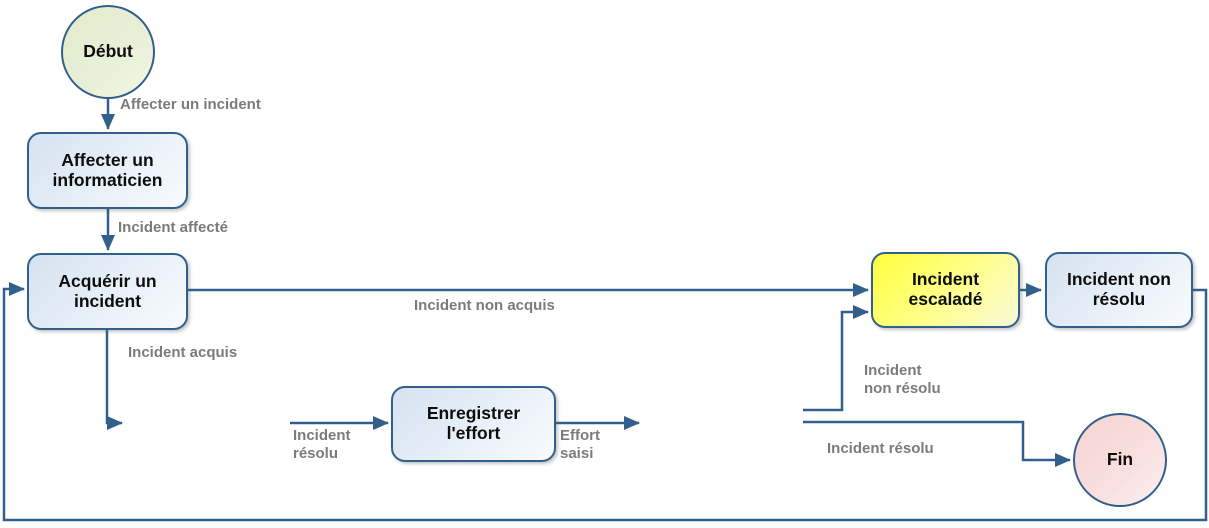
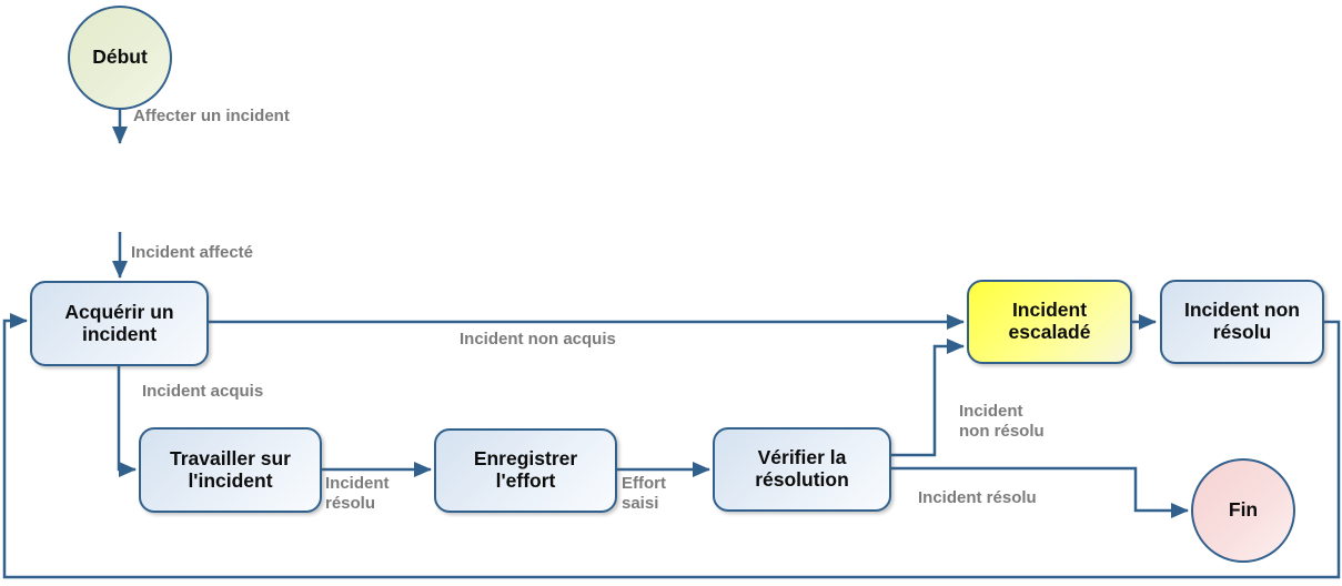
  Début
- Affecter un
- informaticien
  Acquérir un
  incident
+ Travailler sur
+ l'incident
  Enregistrer
  l'effort
+ Vérifier la
+ résolution
  Incident
  escaladé
  Incident non
  résolu
  Fin
  Affecter un incident
  Incident affecté
  Incident non acquis
  Incident acquis
  Incident
  résolu
  Effort
  saisi
  Incident
  non résolu
  Incident résolu
